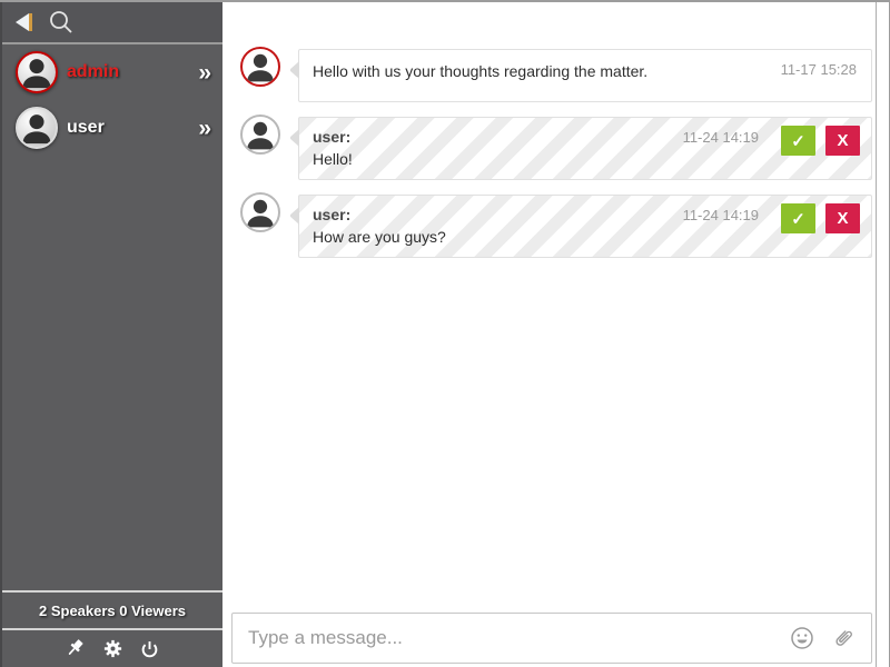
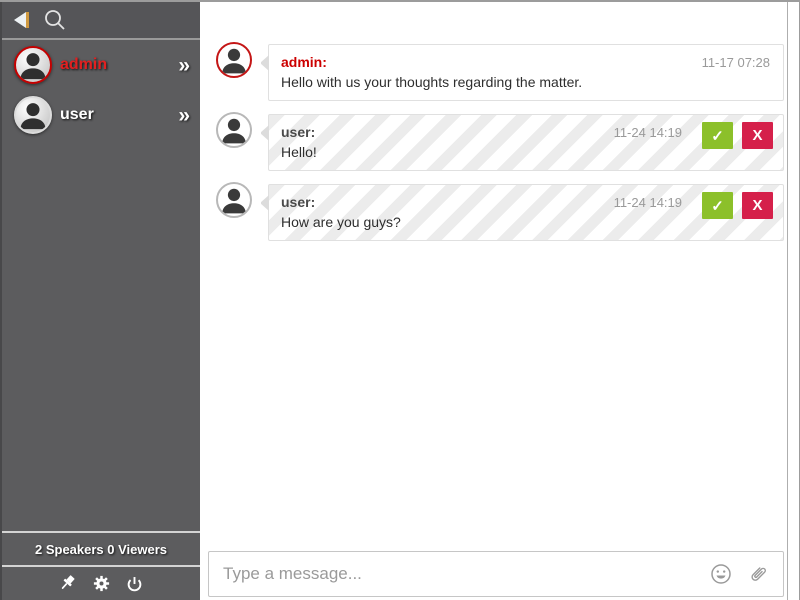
  admin
  user
  2 Speakers 0 Viewers
+ admin:
  Hello with us your thoughts regarding the matter.
- 11-17 15:28
+ 11-17 07:28
  user:
  Hello!
  11-24 14:19
  ✓
  X
  user:
  How are you guys?
  11-24 14:19
  ✓
  X
  Type a message...
